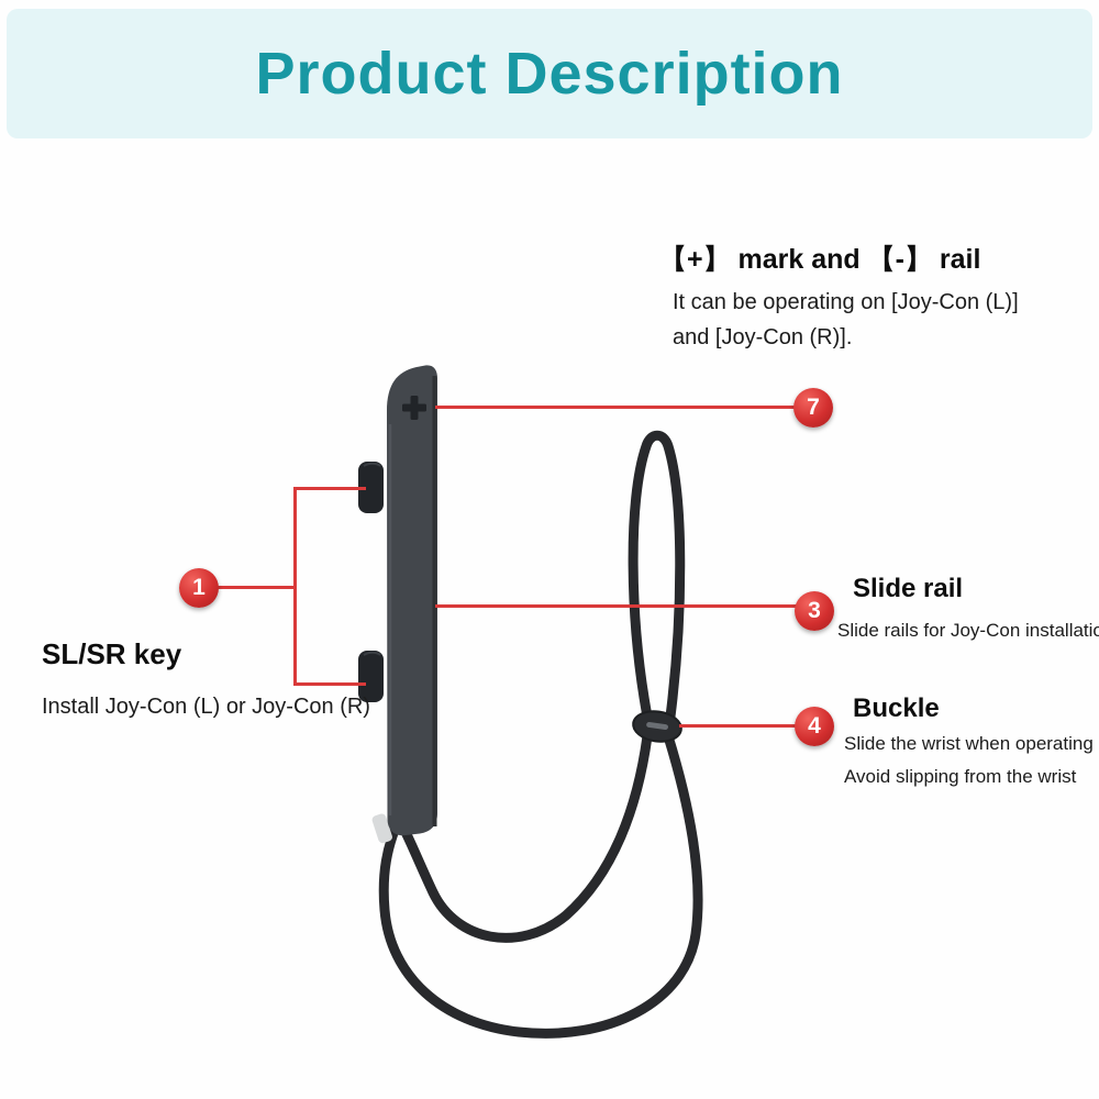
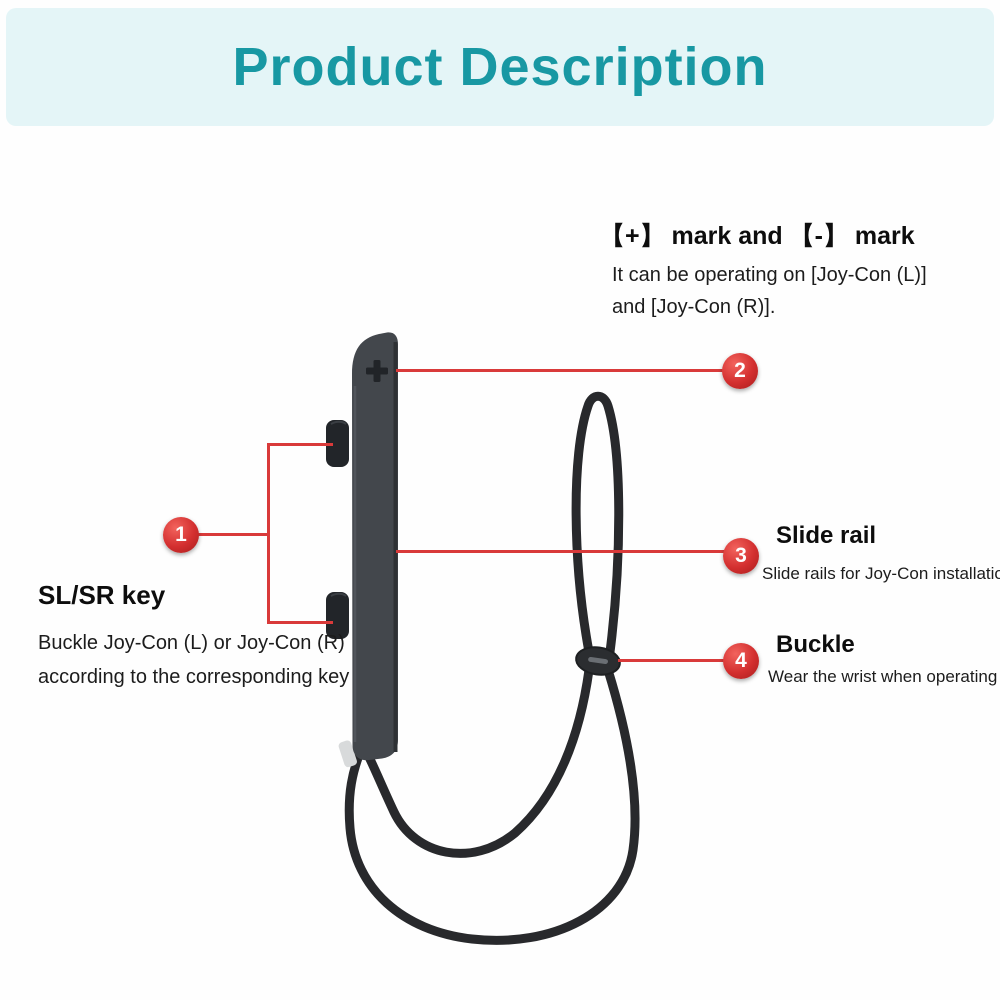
  Product Description
  1
- 7
+ 2
  3
  4
- 【+】 mark and 【-】 rail
+ 【+】 mark and 【-】 mark
  It can be operating on [Joy-Con (L)]
  and [Joy-Con (R)].
  SL/SR key
- Install Joy-Con (L) or Joy-Con (R)
+ Buckle Joy-Con (L) or Joy-Con (R)
+ according to the corresponding key
  Slide rail
  Slide rails for Joy-Con installatio
  Buckle
- Slide the wrist when operating
+ Wear the wrist when operating
- Avoid slipping from the wrist
